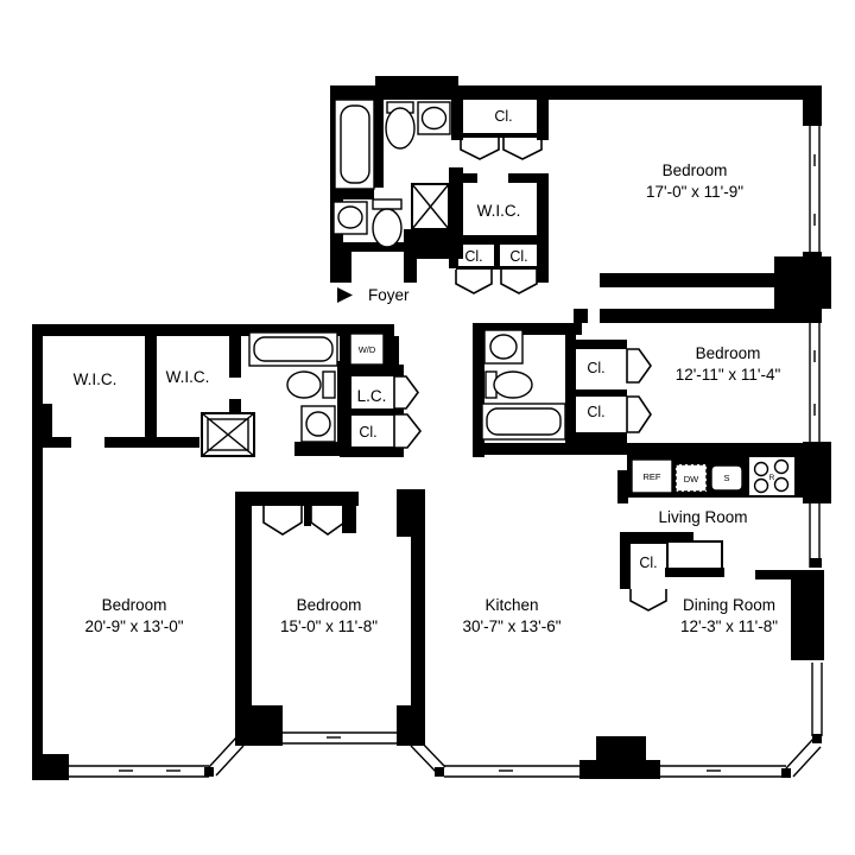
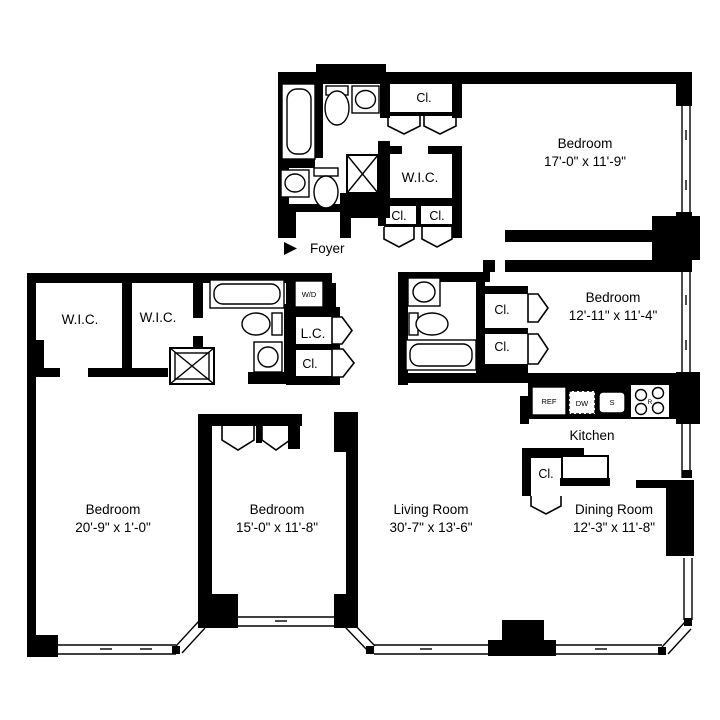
  Bedroom
  17'-0" x 11'-9"
  Bedroom
  12'-11" x 11'-4"
  Bedroom
- 20'-9" x 13'-0"
+ 20'-9" x 1'-0"
  Bedroom
  15'-0" x 11'-8"
- Kitchen
+ Living Room
  30'-7" x 13'-6"
  Dining Room
  12'-3" x 11'-8"
- Living Room
+ Kitchen
  Foyer
  Cl.
  W.I.C.
  Cl.
  Cl.
  W.I.C.
  W.I.C.
  W/D
  L.C.
  Cl.
  Cl.
  Cl.
  Cl.
  REF
  DW
  S
